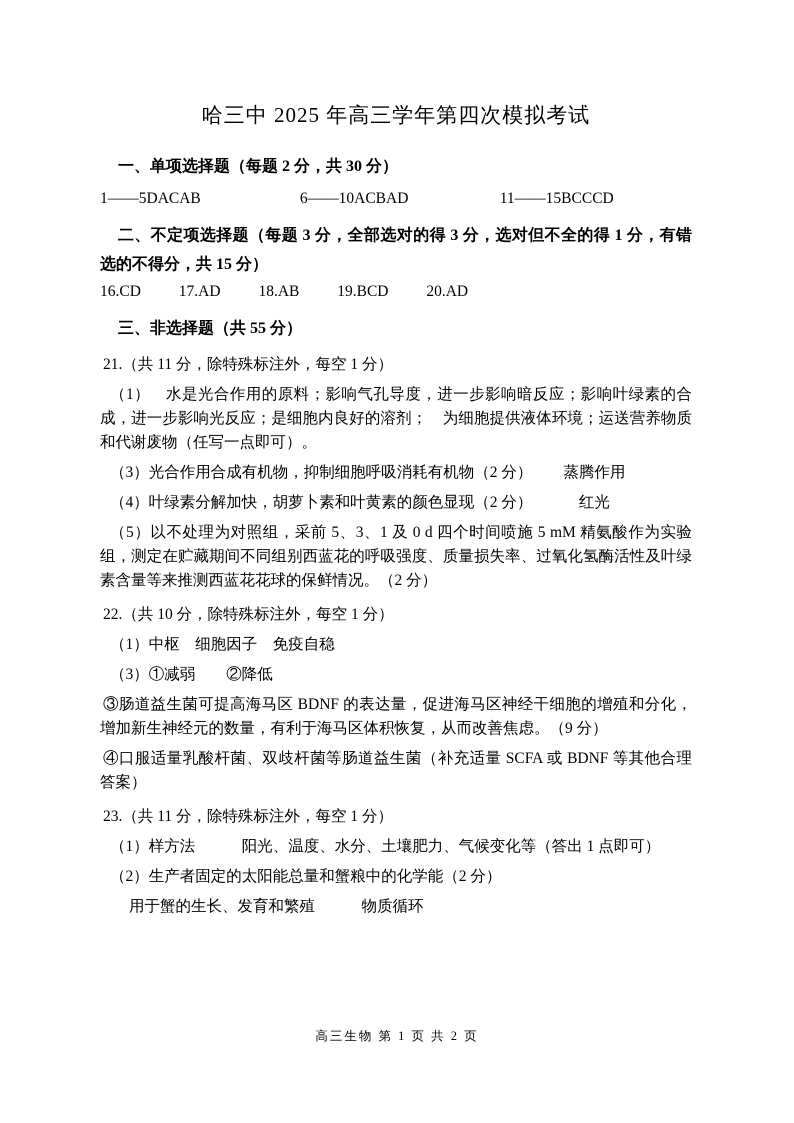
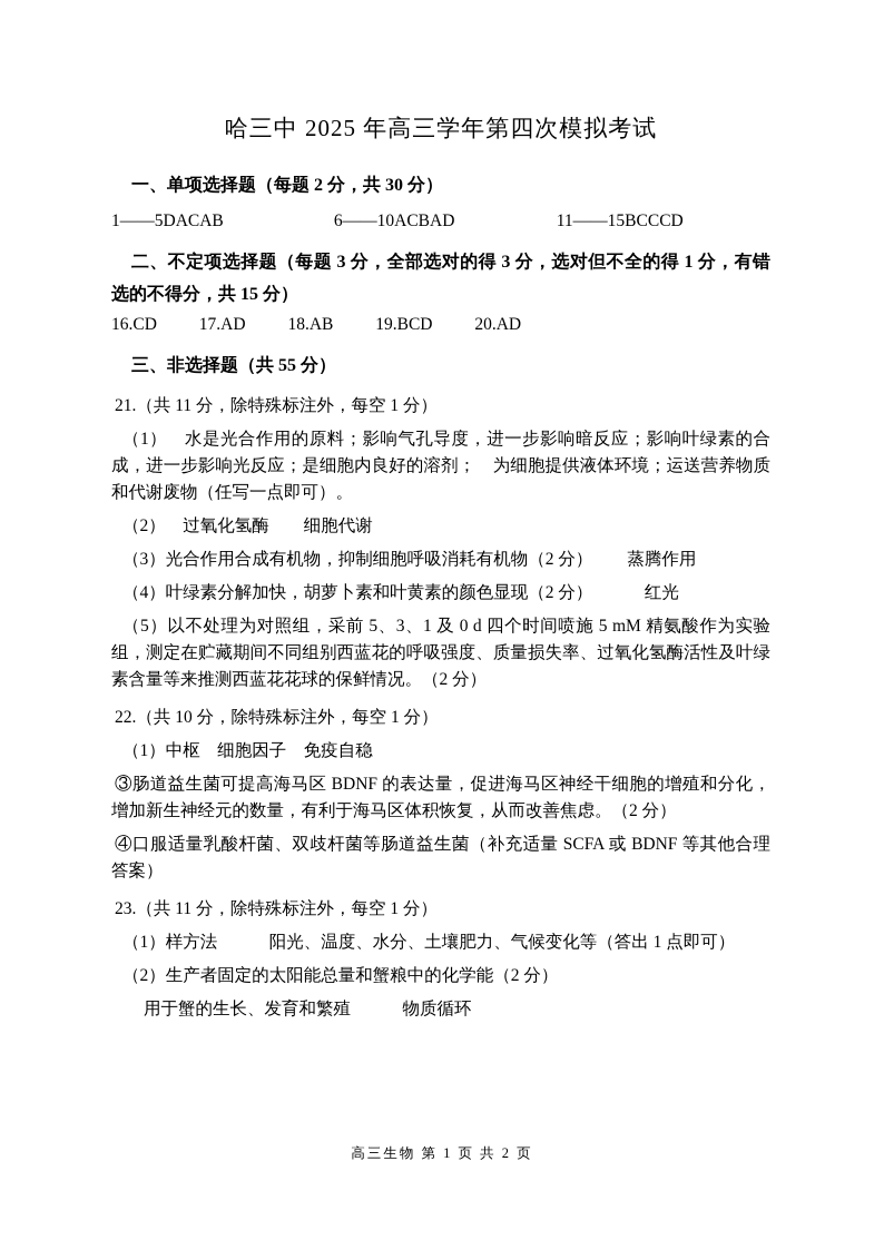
  哈三中 2025 年高三学年第四次模拟考试
  一、单项选择题（每题 2 分，共 30 分）
  1——5DACAB 6——10ACBAD 11——15BCCCD
  二、不定项选择题（每题 3 分，全部选对的得 3 分，选对但不全的得 1 分，有错选的不得分，共 15 分）
  16.CD 17.AD 18.AB 19.BCD 20.AD
  三、非选择题（共 55 分）
  21.（共 11 分，除特殊标注外，每空 1 分）
  （1） 水是光合作用的原料；影响气孔导度，进一步影响暗反应；影响叶绿素的合成，进一步影响光反应；是细胞内良好的溶剂； 为细胞提供液体环境；运送营养物质和代谢废物（任写一点即可）。
+ （2） 过氧化氢酶 细胞代谢
  （3）光合作用合成有机物，抑制细胞呼吸消耗有机物（2 分） 蒸腾作用
  （4）叶绿素分解加快，胡萝卜素和叶黄素的颜色显现（2 分） 红光
  （5）以不处理为对照组，采前 5、3、1 及 0 d 四个时间喷施 5 mM 精氨酸作为实验组，测定在贮藏期间不同组别西蓝花的呼吸强度、质量损失率、过氧化氢酶活性及叶绿素含量等来推测西蓝花花球的保鲜情况。（2 分）
  22.（共 10 分，除特殊标注外，每空 1 分）
  （1）中枢 细胞因子 免疫自稳
- （3）①减弱 ②降低
- ③肠道益生菌可提高海马区 BDNF 的表达量，促进海马区神经干细胞的增殖和分化，增加新生神经元的数量，有利于海马区体积恢复，从而改善焦虑。（9 分）
+ ③肠道益生菌可提高海马区 BDNF 的表达量，促进海马区神经干细胞的增殖和分化，增加新生神经元的数量，有利于海马区体积恢复，从而改善焦虑。（2 分）
  ④口服适量乳酸杆菌、双歧杆菌等肠道益生菌（补充适量 SCFA 或 BDNF 等其他合理答案）
  23.（共 11 分，除特殊标注外，每空 1 分）
  （1）样方法 阳光、温度、水分、土壤肥力、气候变化等（答出 1 点即可）
  （2）生产者固定的太阳能总量和蟹粮中的化学能（2 分）
  用于蟹的生长、发育和繁殖 物质循环
  高三生物 第 1 页 共 2 页
